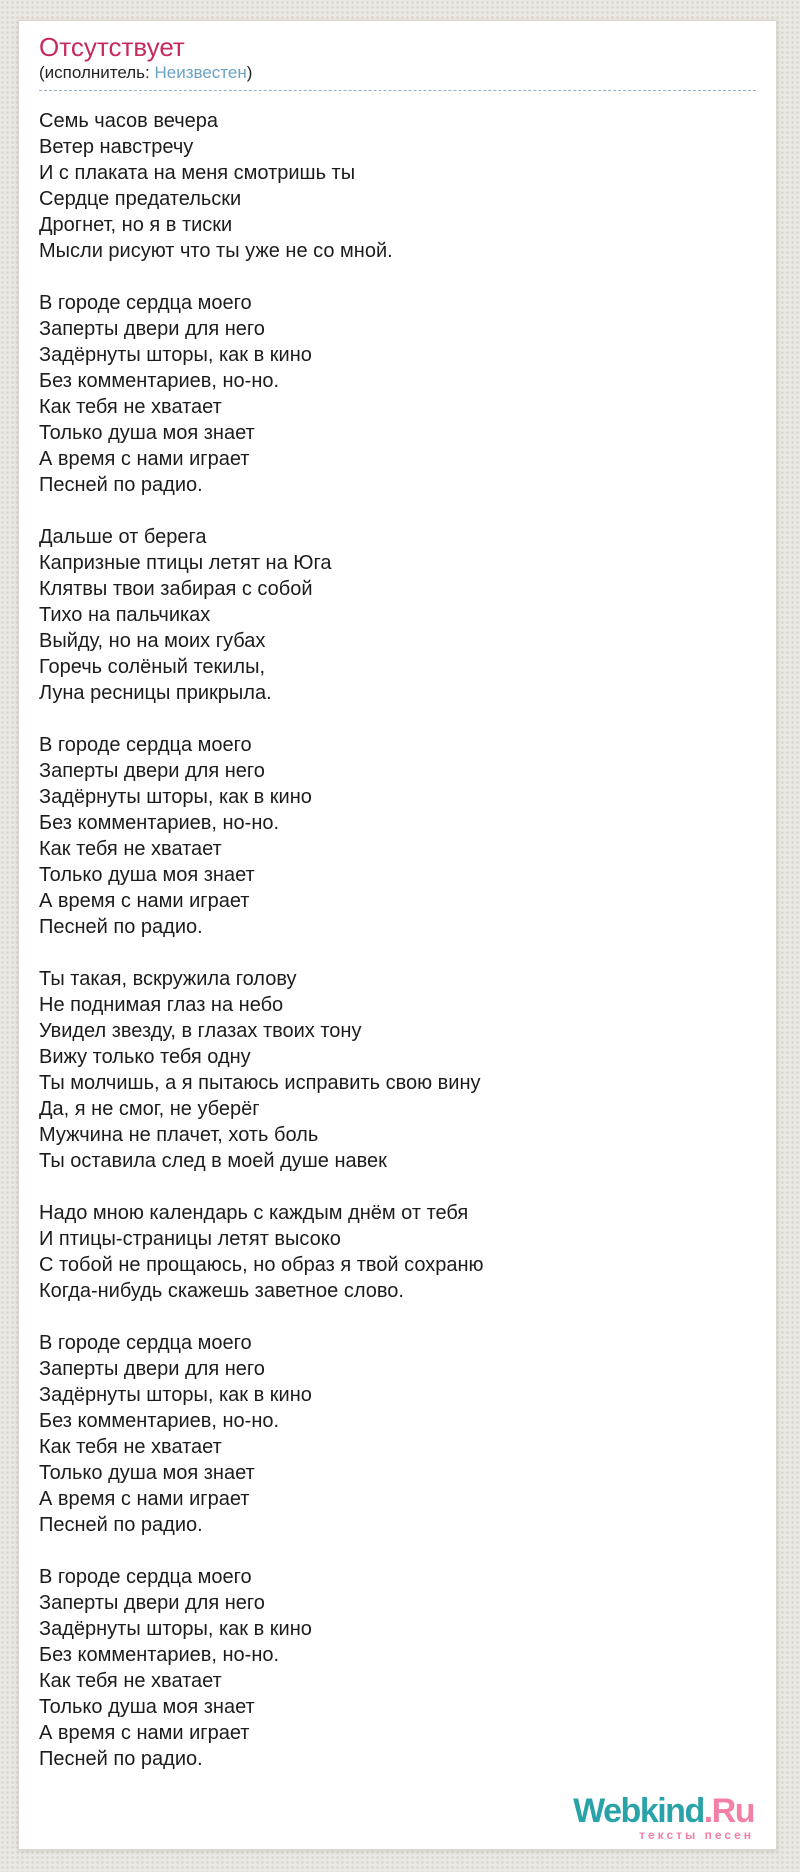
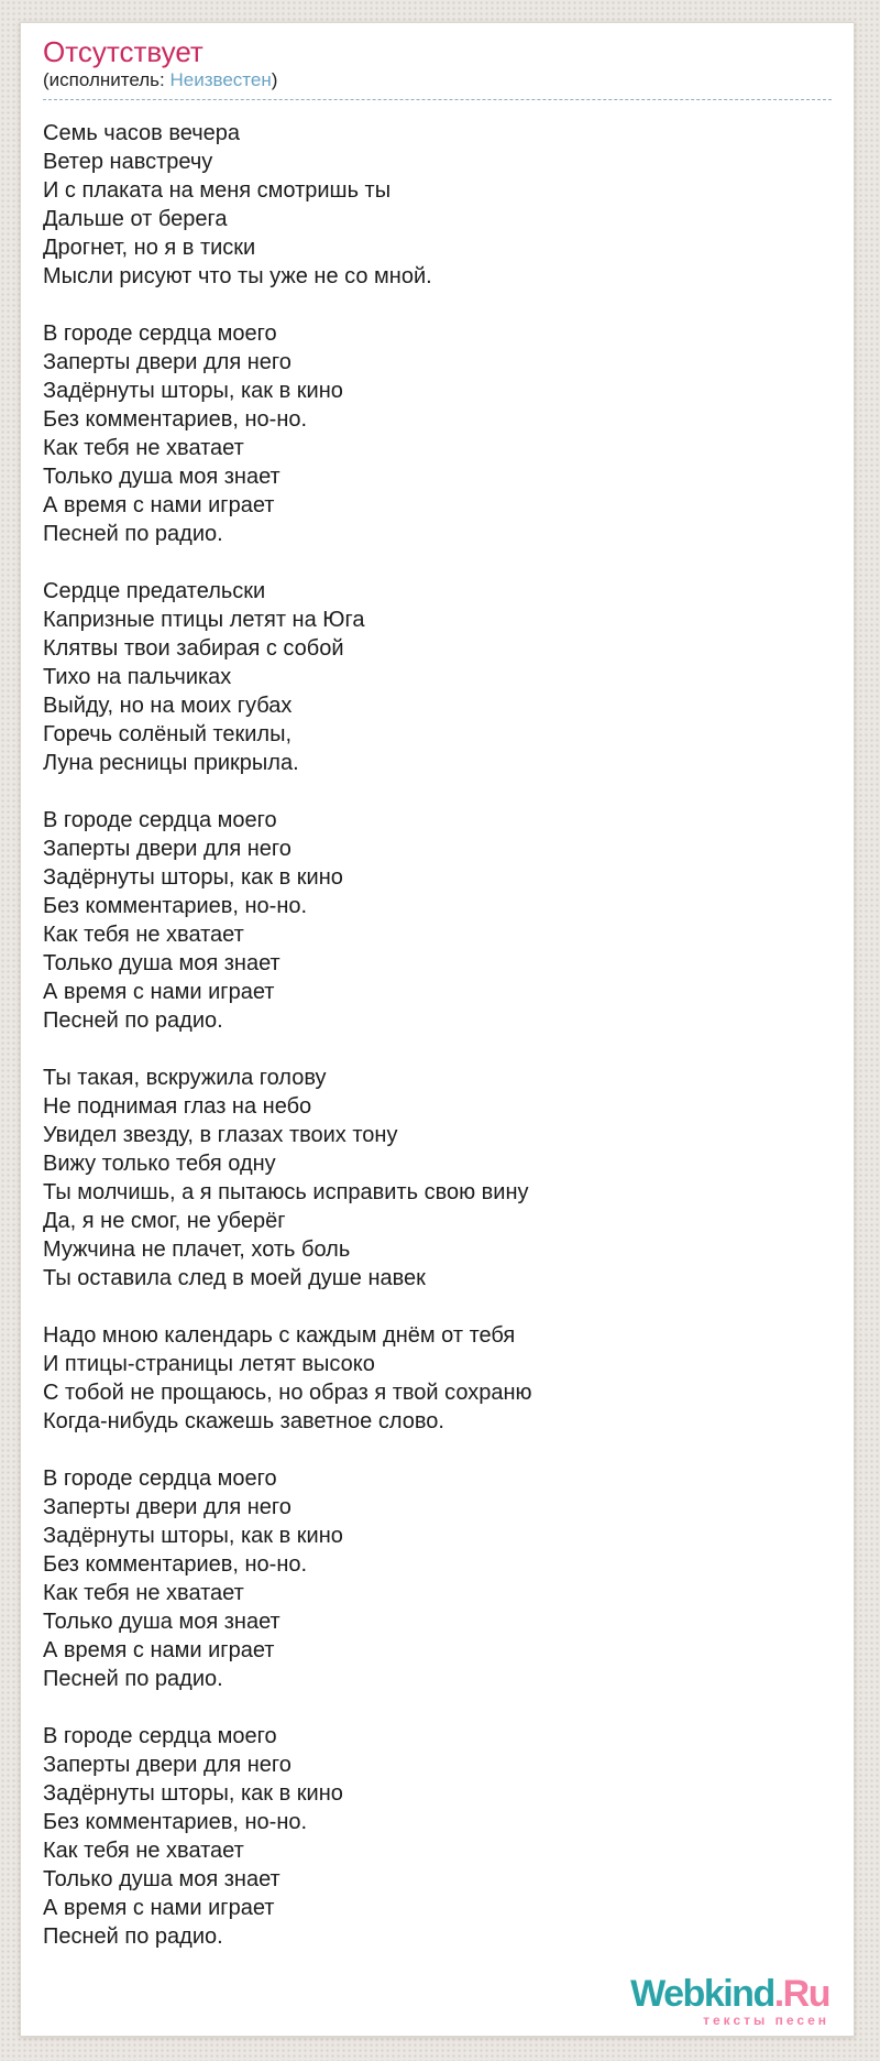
  Отсутствует
  (исполнитель: Неизвестен)
  Семь часов вечера
  Ветер навстречу
  И с плаката на меня смотришь ты
- Сердце предательски
+ Дальше от берега
  Дрогнет, но я в тиски
  Мысли рисуют что ты уже не со мной.
  В городе сердца моего
  Заперты двери для него
  Задёрнуты шторы, как в кино
  Без комментариев, но-но.
  Как тебя не хватает
  Только душа моя знает
  А время с нами играет
  Песней по радио.
- Дальше от берега
+ Сердце предательски
  Капризные птицы летят на Юга
  Клятвы твои забирая с собой
  Тихо на пальчиках
  Выйду, но на моих губах
  Горечь солёный текилы,
  Луна ресницы прикрыла.
  В городе сердца моего
  Заперты двери для него
  Задёрнуты шторы, как в кино
  Без комментариев, но-но.
  Как тебя не хватает
  Только душа моя знает
  А время с нами играет
  Песней по радио.
  Ты такая, вскружила голову
  Не поднимая глаз на небо
  Увидел звезду, в глазах твоих тону
  Вижу только тебя одну
  Ты молчишь, а я пытаюсь исправить свою вину
  Да, я не смог, не уберёг
  Мужчина не плачет, хоть боль
  Ты оставила след в моей душе навек
  Надо мною календарь с каждым днём от тебя
  И птицы-страницы летят высоко
  С тобой не прощаюсь, но образ я твой сохраню
  Когда-нибудь скажешь заветное слово.
  В городе сердца моего
  Заперты двери для него
  Задёрнуты шторы, как в кино
  Без комментариев, но-но.
  Как тебя не хватает
  Только душа моя знает
  А время с нами играет
  Песней по радио.
  В городе сердца моего
  Заперты двери для него
  Задёрнуты шторы, как в кино
  Без комментариев, но-но.
  Как тебя не хватает
  Только душа моя знает
  А время с нами играет
  Песней по радио.
  Webkind.Ru
  тексты песен
